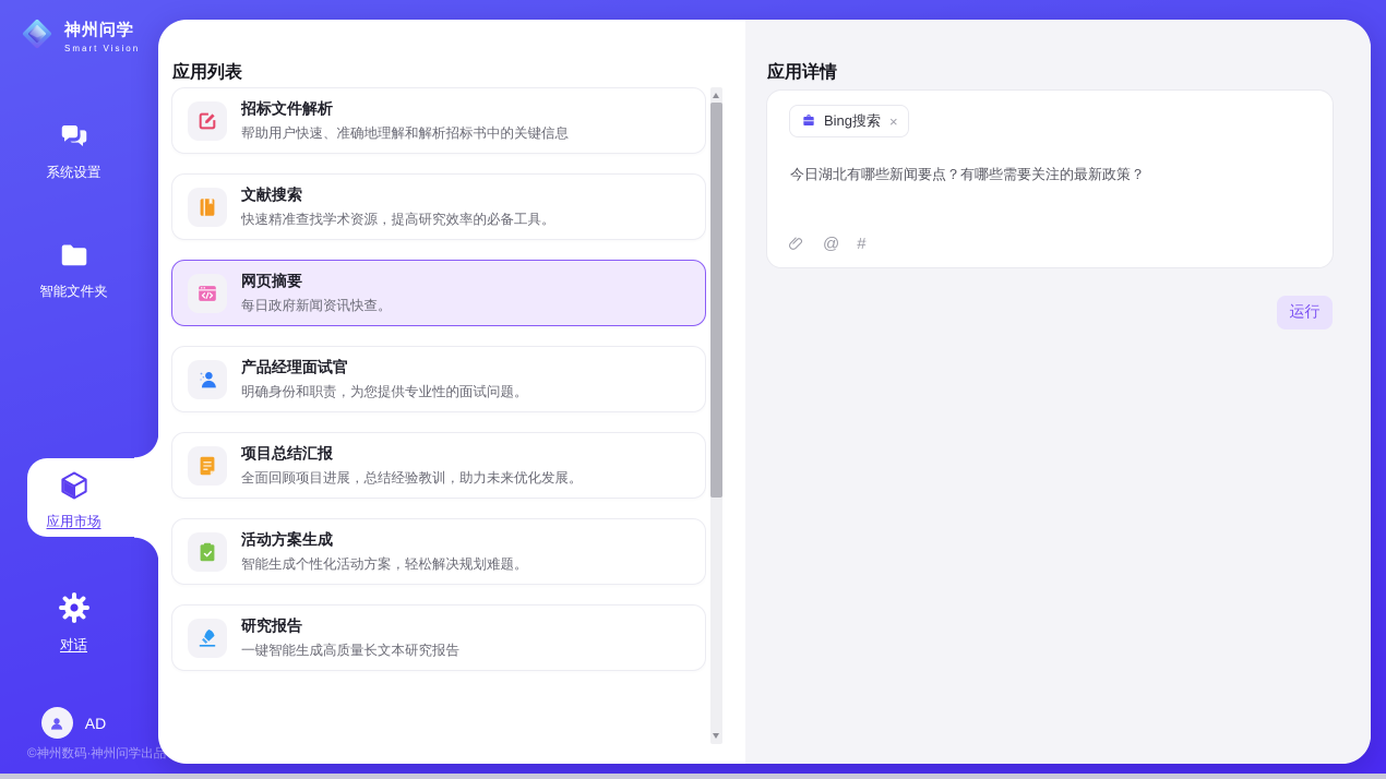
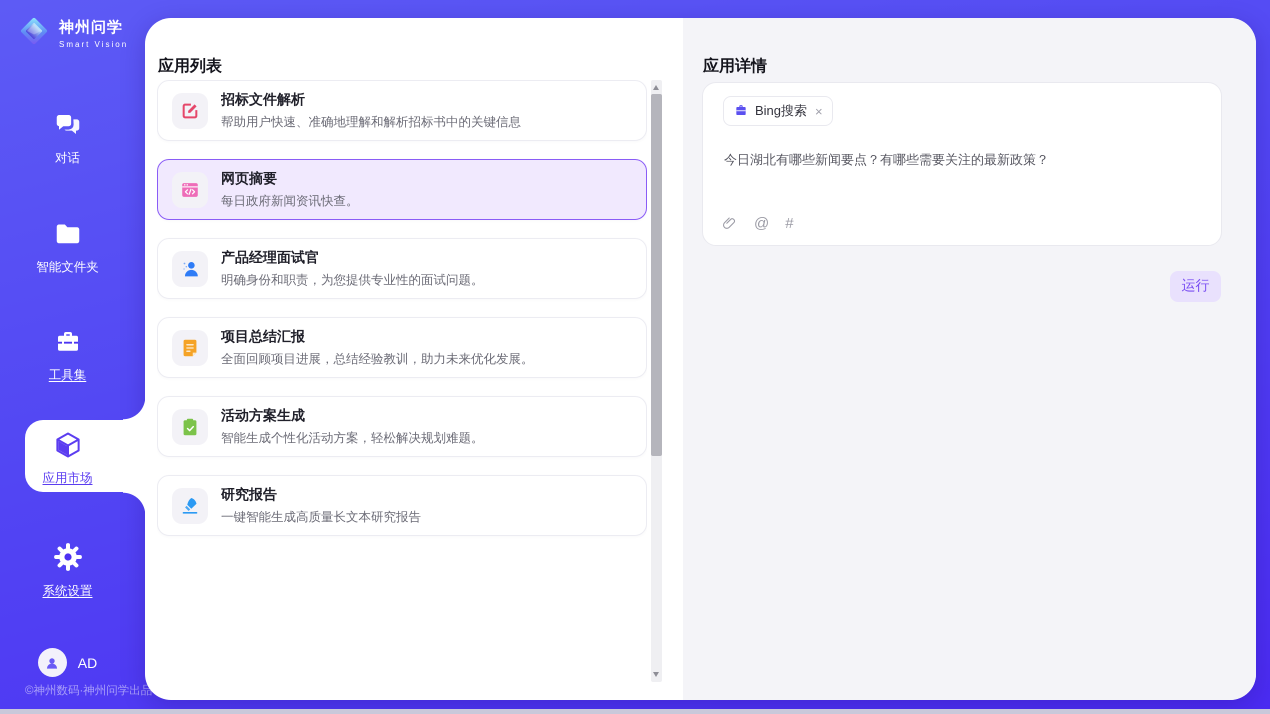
  神州问学
  Smart Vision
- 系统设置
+ 对话
  智能文件夹
+ 工具集
  应用市场
- 对话
+ 系统设置
  AD
  ©神州数码·神州问学出品
  应用列表
  招标文件解析
  帮助用户快速、准确地理解和解析招标书中的关键信息
- 文献搜索
- 快速精准查找学术资源，提高研究效率的必备工具。
  网页摘要
  每日政府新闻资讯快查。
  产品经理面试官
  明确身份和职责，为您提供专业性的面试问题。
  项目总结汇报
  全面回顾项目进展，总结经验教训，助力未来优化发展。
  活动方案生成
  智能生成个性化活动方案，轻松解决规划难题。
  研究报告
  一键智能生成高质量长文本研究报告
  应用详情
  Bing搜索
  ×
  今日湖北有哪些新闻要点？有哪些需要关注的最新政策？
  @
  #
  运行
